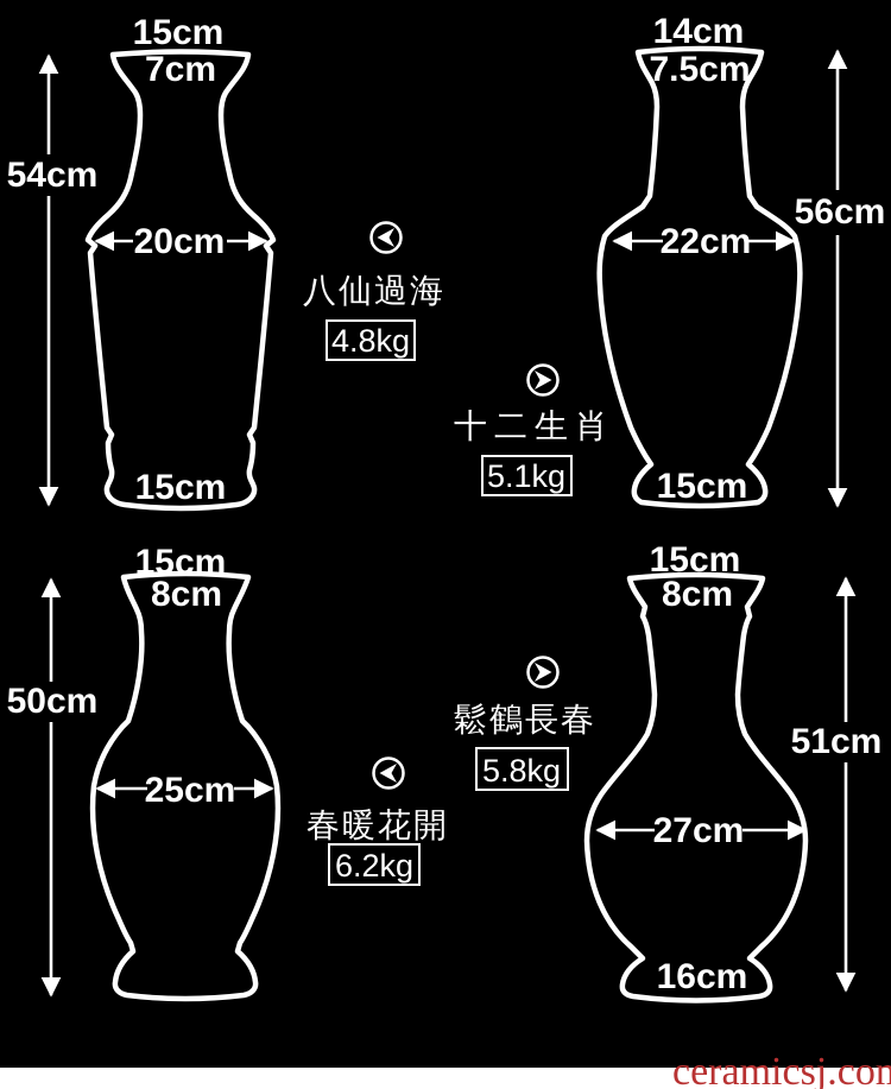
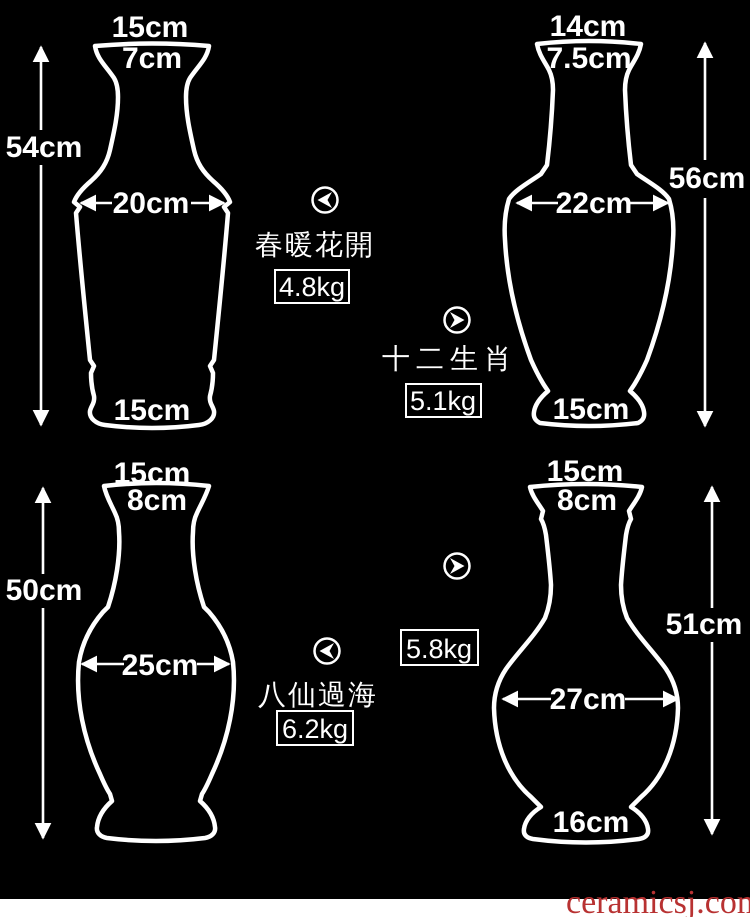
  54cm
  20cm
  15cm
  7cm
  15cm
  56cm
  22cm
  14cm
  7.5cm
  15cm
  50cm
  25cm
  15cm
  8cm
  51cm
  27cm
  15cm
  8cm
  16cm
- 八仙過海
+ 春暖花開
  4.8kg
  十二生肖
  5.1kg
- 春暖花開
+ 八仙過海
  6.2kg
- 鬆鶴長春
  5.8kg
  ceramicsj.co
